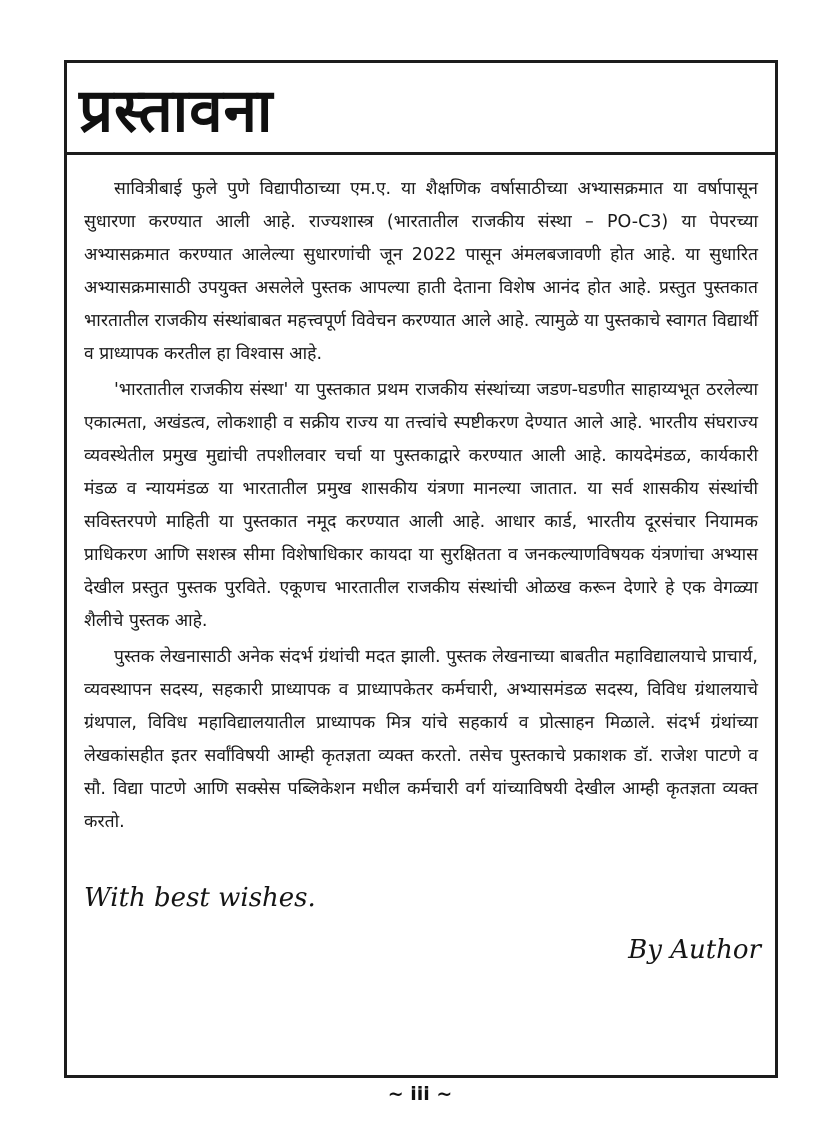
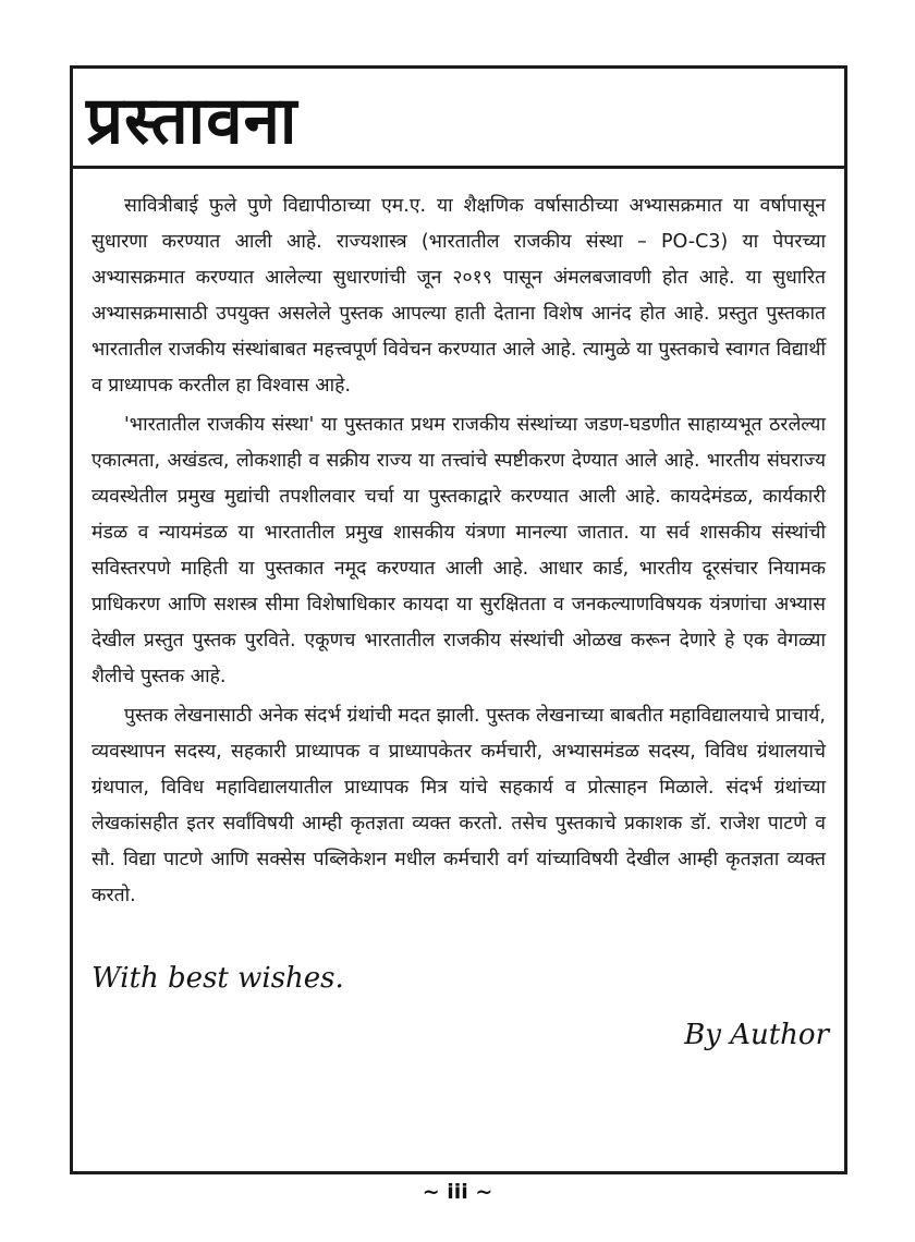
  प्रस्तावना
- सावित्रीबाई फुले पुणे विद्यापीठाच्या एम.ए. या शैक्षणिक वर्षासाठीच्या अभ्यासक्रमात या वर्षापासून सुधारणा करण्यात आली आहे. राज्यशास्त्र (भारतातील राजकीय संस्था – PO-C3) या पेपरच्या अभ्यासक्रमात करण्यात आलेल्या सुधारणांची जून 2022 पासून अंमलबजावणी होत आहे. या सुधारित अभ्यासक्रमासाठी उपयुक्त असलेले पुस्तक आपल्या हाती देताना विशेष आनंद होत आहे. प्रस्तुत पुस्तकात भारतातील राजकीय संस्थांबाबत महत्त्वपूर्ण विवेचन करण्यात आले आहे. त्यामुळे या पुस्तकाचे स्वागत विद्यार्थी व प्राध्यापक करतील हा विश्वास आहे.
+ सावित्रीबाई फुले पुणे विद्यापीठाच्या एम.ए. या शैक्षणिक वर्षासाठीच्या अभ्यासक्रमात या वर्षापासून सुधारणा करण्यात आली आहे. राज्यशास्त्र (भारतातील राजकीय संस्था – PO-C3) या पेपरच्या अभ्यासक्रमात करण्यात आलेल्या सुधारणांची जून २०१९ पासून अंमलबजावणी होत आहे. या सुधारित अभ्यासक्रमासाठी उपयुक्त असलेले पुस्तक आपल्या हाती देताना विशेष आनंद होत आहे. प्रस्तुत पुस्तकात भारतातील राजकीय संस्थांबाबत महत्त्वपूर्ण विवेचन करण्यात आले आहे. त्यामुळे या पुस्तकाचे स्वागत विद्यार्थी व प्राध्यापक करतील हा विश्वास आहे.
  'भारतातील राजकीय संस्था' या पुस्तकात प्रथम राजकीय संस्थांच्या जडण-घडणीत साहाय्यभूत ठरलेल्या एकात्मता, अखंडत्व, लोकशाही व सक्रीय राज्य या तत्त्वांचे स्पष्टीकरण देण्यात आले आहे. भारतीय संघराज्य व्यवस्थेतील प्रमुख मुद्यांची तपशीलवार चर्चा या पुस्तकाद्वारे करण्यात आली आहे. कायदेमंडळ, कार्यकारी मंडळ व न्यायमंडळ या भारतातील प्रमुख शासकीय यंत्रणा मानल्या जातात. या सर्व शासकीय संस्थांची सविस्तरपणे माहिती या पुस्तकात नमूद करण्यात आली आहे. आधार कार्ड, भारतीय दूरसंचार नियामक प्राधिकरण आणि सशस्त्र सीमा विशेषाधिकार कायदा या सुरक्षितता व जनकल्याणविषयक यंत्रणांचा अभ्यास देखील प्रस्तुत पुस्तक पुरविते. एकूणच भारतातील राजकीय संस्थांची ओळख करून देणारे हे एक वेगळ्या शैलीचे पुस्तक आहे.
  पुस्तक लेखनासाठी अनेक संदर्भ ग्रंथांची मदत झाली. पुस्तक लेखनाच्या बाबतीत महाविद्यालयाचे प्राचार्य, व्यवस्थापन सदस्य, सहकारी प्राध्यापक व प्राध्यापकेतर कर्मचारी, अभ्यासमंडळ सदस्य, विविध ग्रंथालयाचे ग्रंथपाल, विविध महाविद्यालयातील प्राध्यापक मित्र यांचे सहकार्य व प्रोत्साहन मिळाले. संदर्भ ग्रंथांच्या लेखकांसहीत इतर सर्वांविषयी आम्ही कृतज्ञता व्यक्त करतो. तसेच पुस्तकाचे प्रकाशक डॉ. राजेश पाटणे व सौ. विद्या पाटणे आणि सक्सेस पब्लिकेशन मधील कर्मचारी वर्ग यांच्याविषयी देखील आम्ही कृतज्ञता व्यक्त करतो.
  With best wishes.
  By Author
  ~ iii ~
